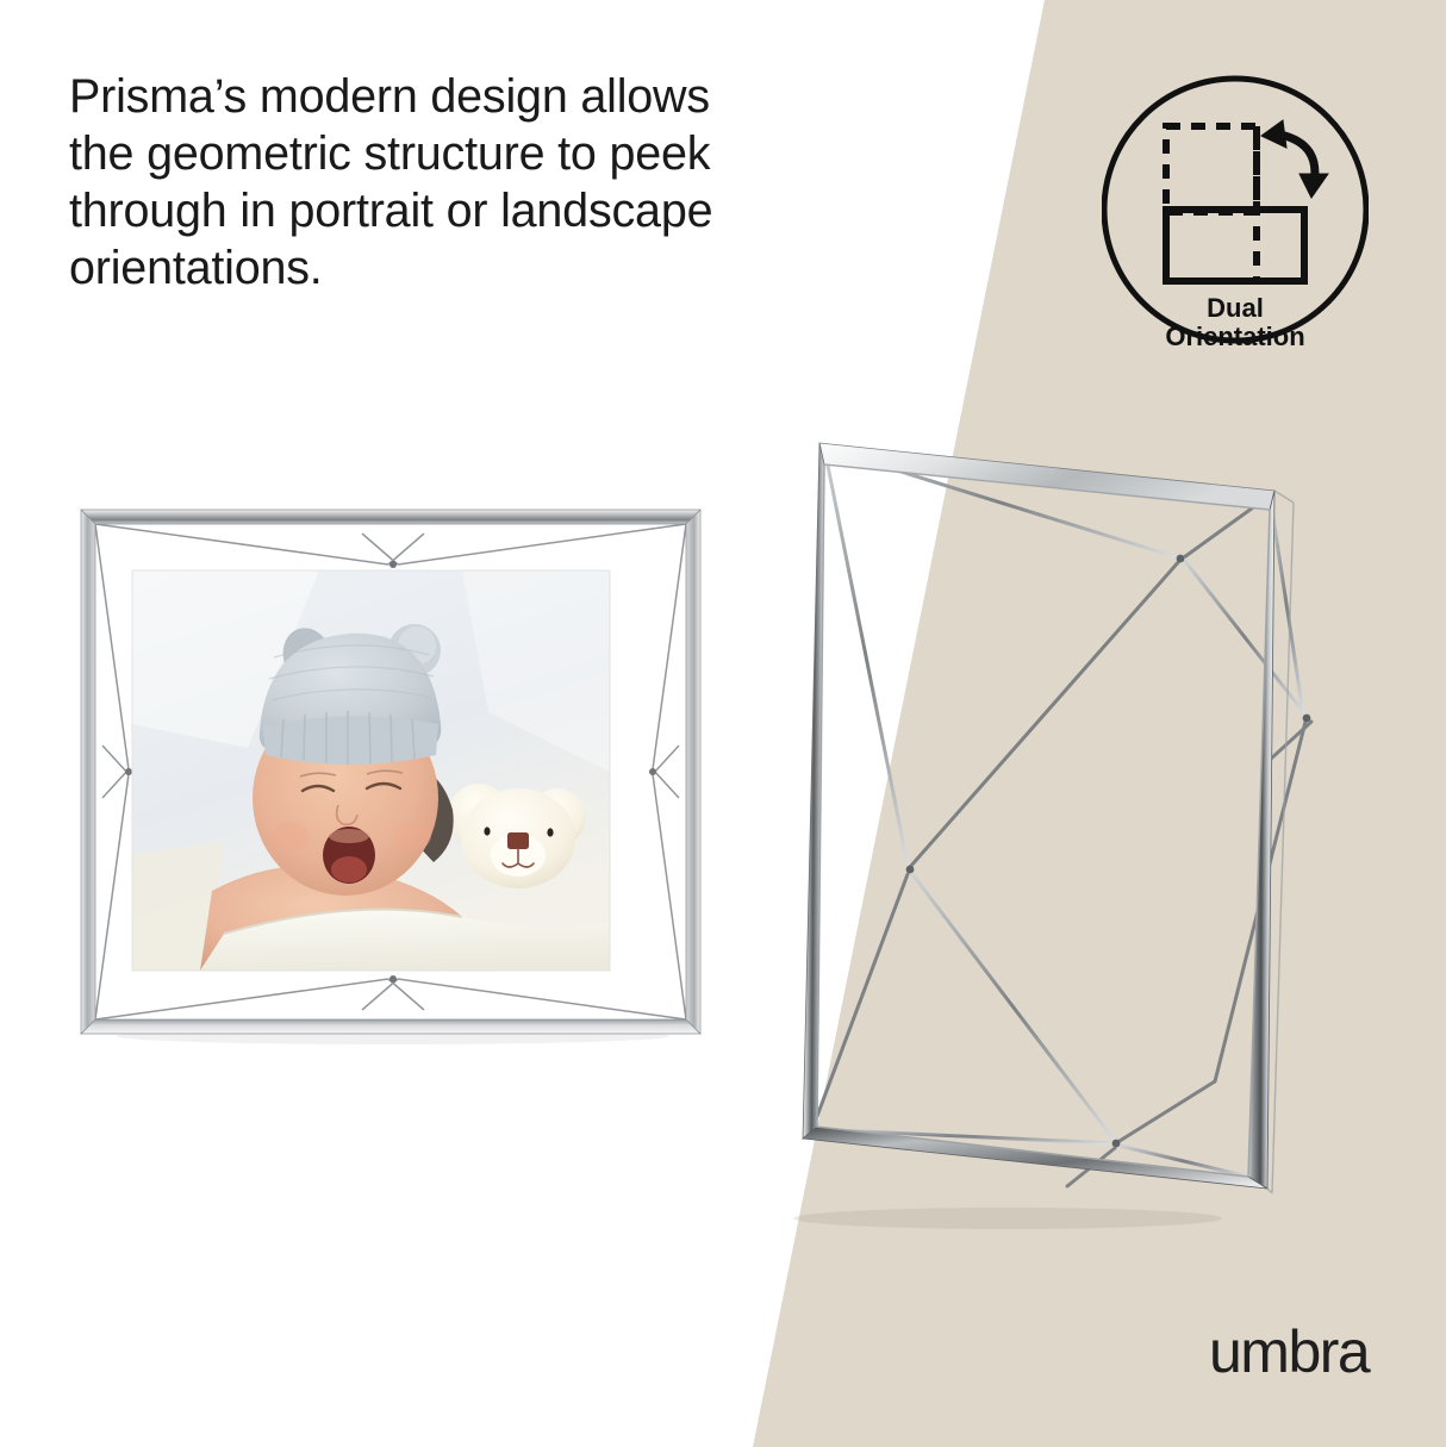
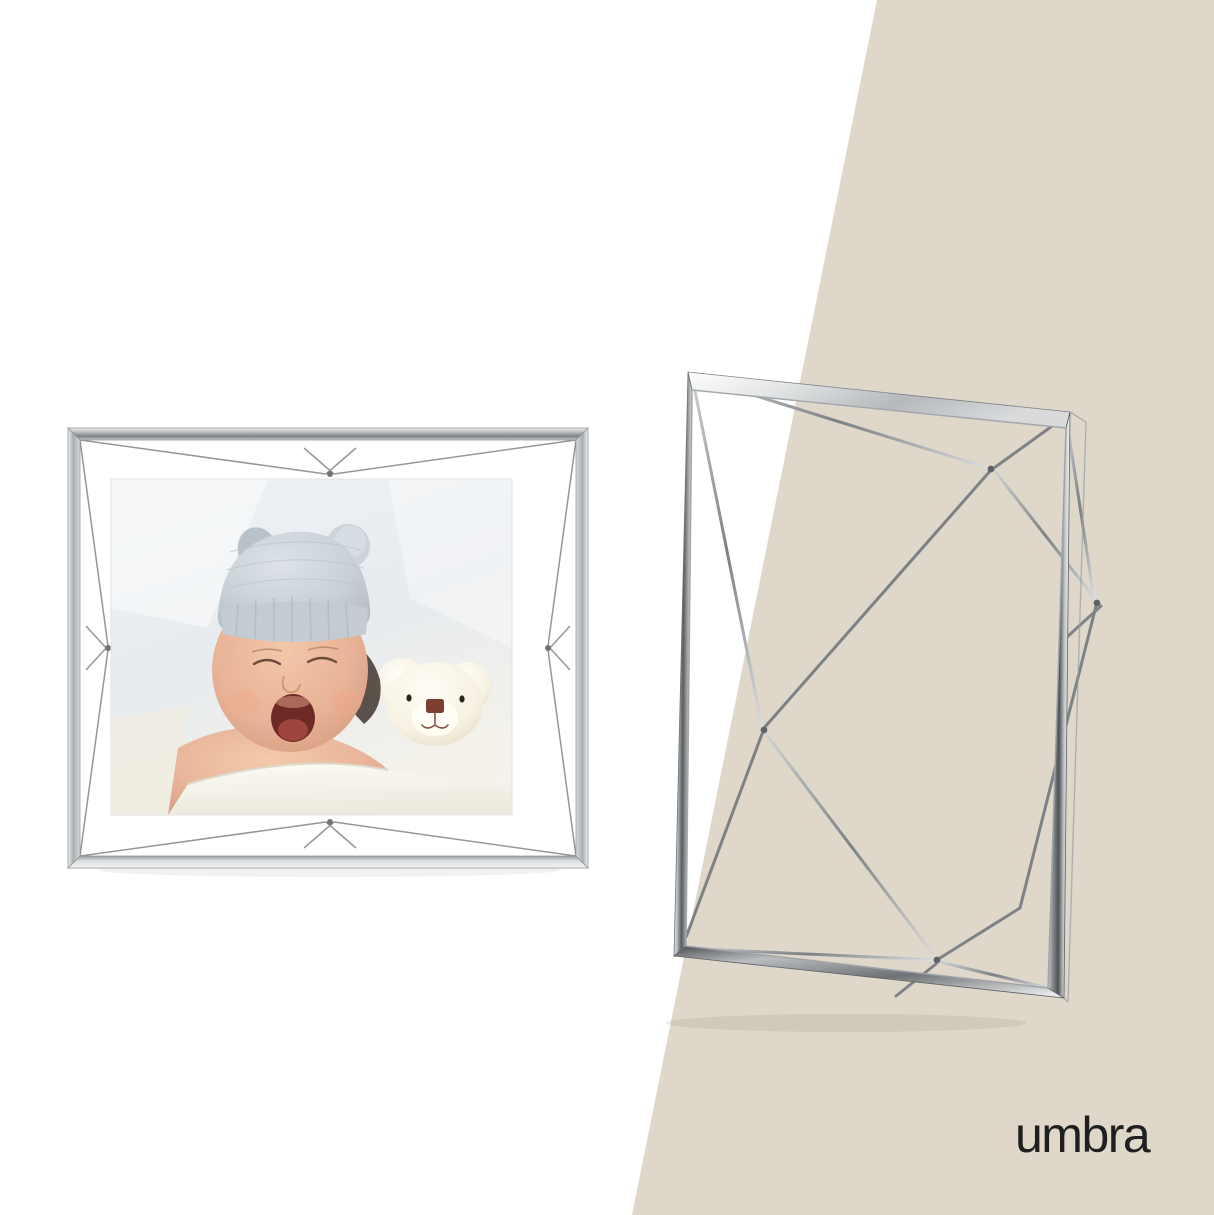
- Prisma’s modern design allows
- the geometric structure to peek
- through in portrait or landscape
- orientations.
- Dual
- Orientation
  umbra
